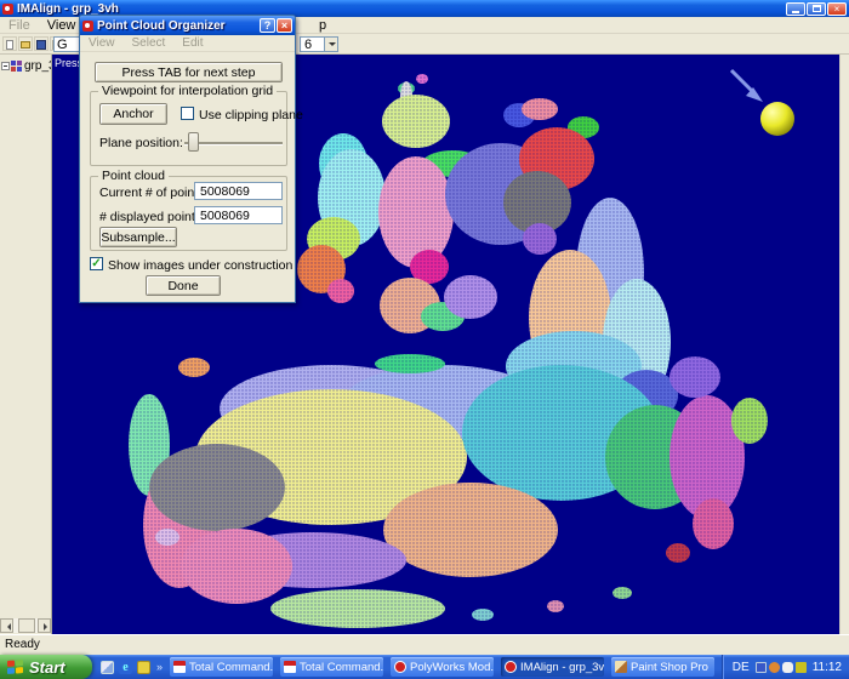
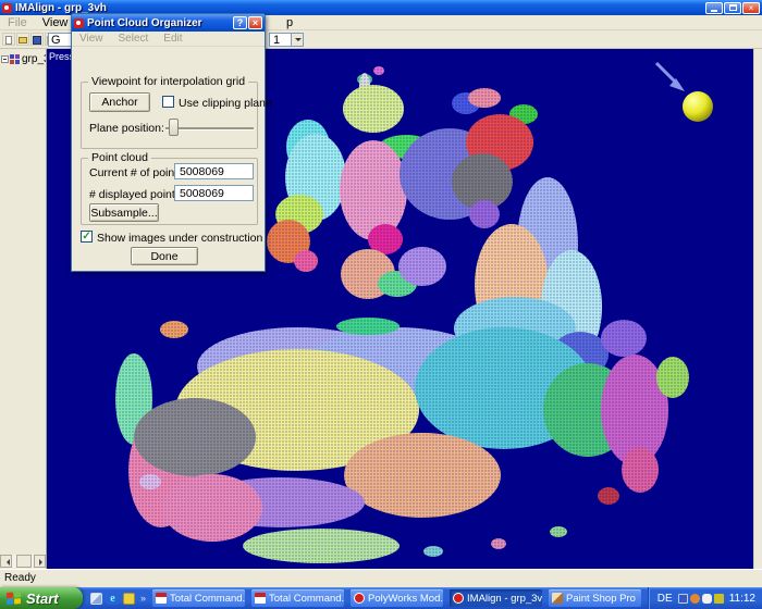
  IMAlign - grp_3vh
  ×
  File
  View
  p
  G
- 6
+ 1
  grp_
  Pres
  Point Cloud Organizer
  ?
  ×
  View
  Select
  Edit
- Press TAB for next step
  Viewpoint for interpolation grid
  Anchor
  Use clipping plane
  Plane position:
  Point cloud
  Current # of poin
  5008069
  # displayed poin
  5008069
  Subsample...
  ✓
  Show images under construction
  Done
  Ready
  Start
  e
  »
  Total Command.
  Total Command.
  PolyWorks Mod.
  IMAlign - grp_3v
  Paint Shop Pro
  DE
  11:12
